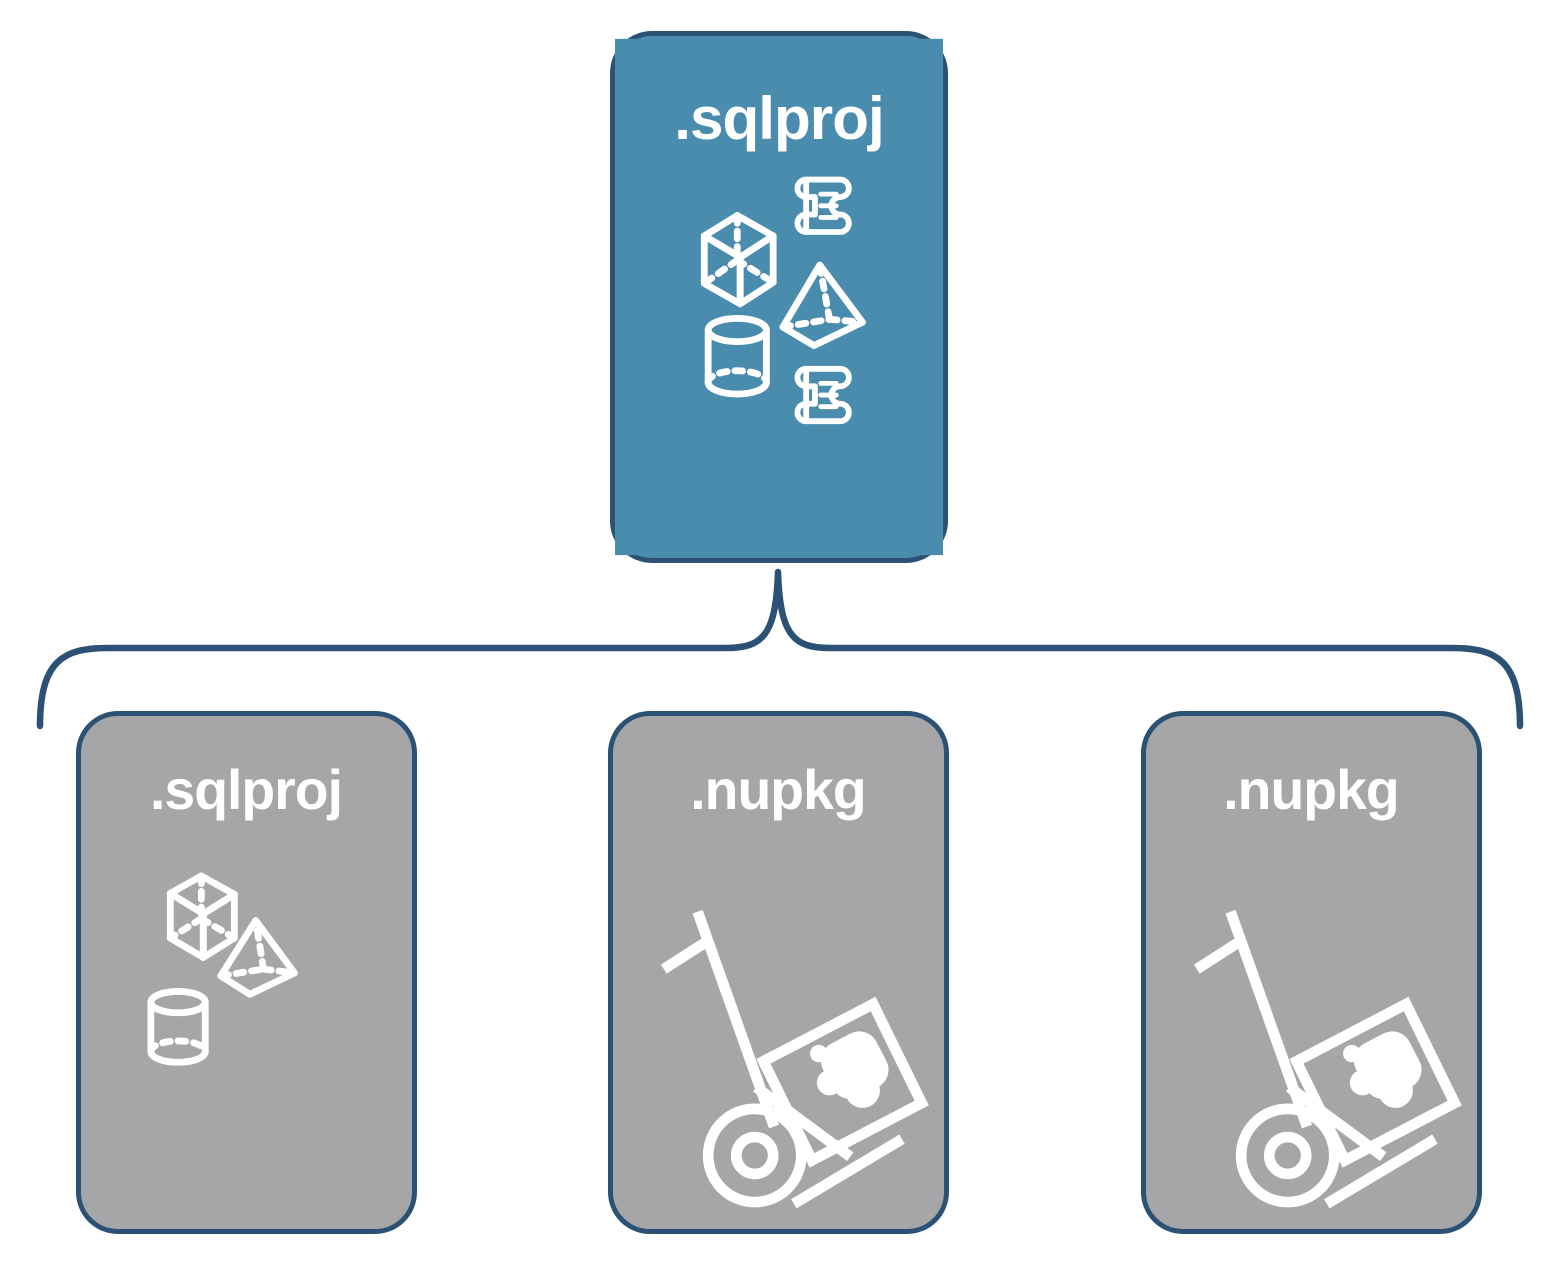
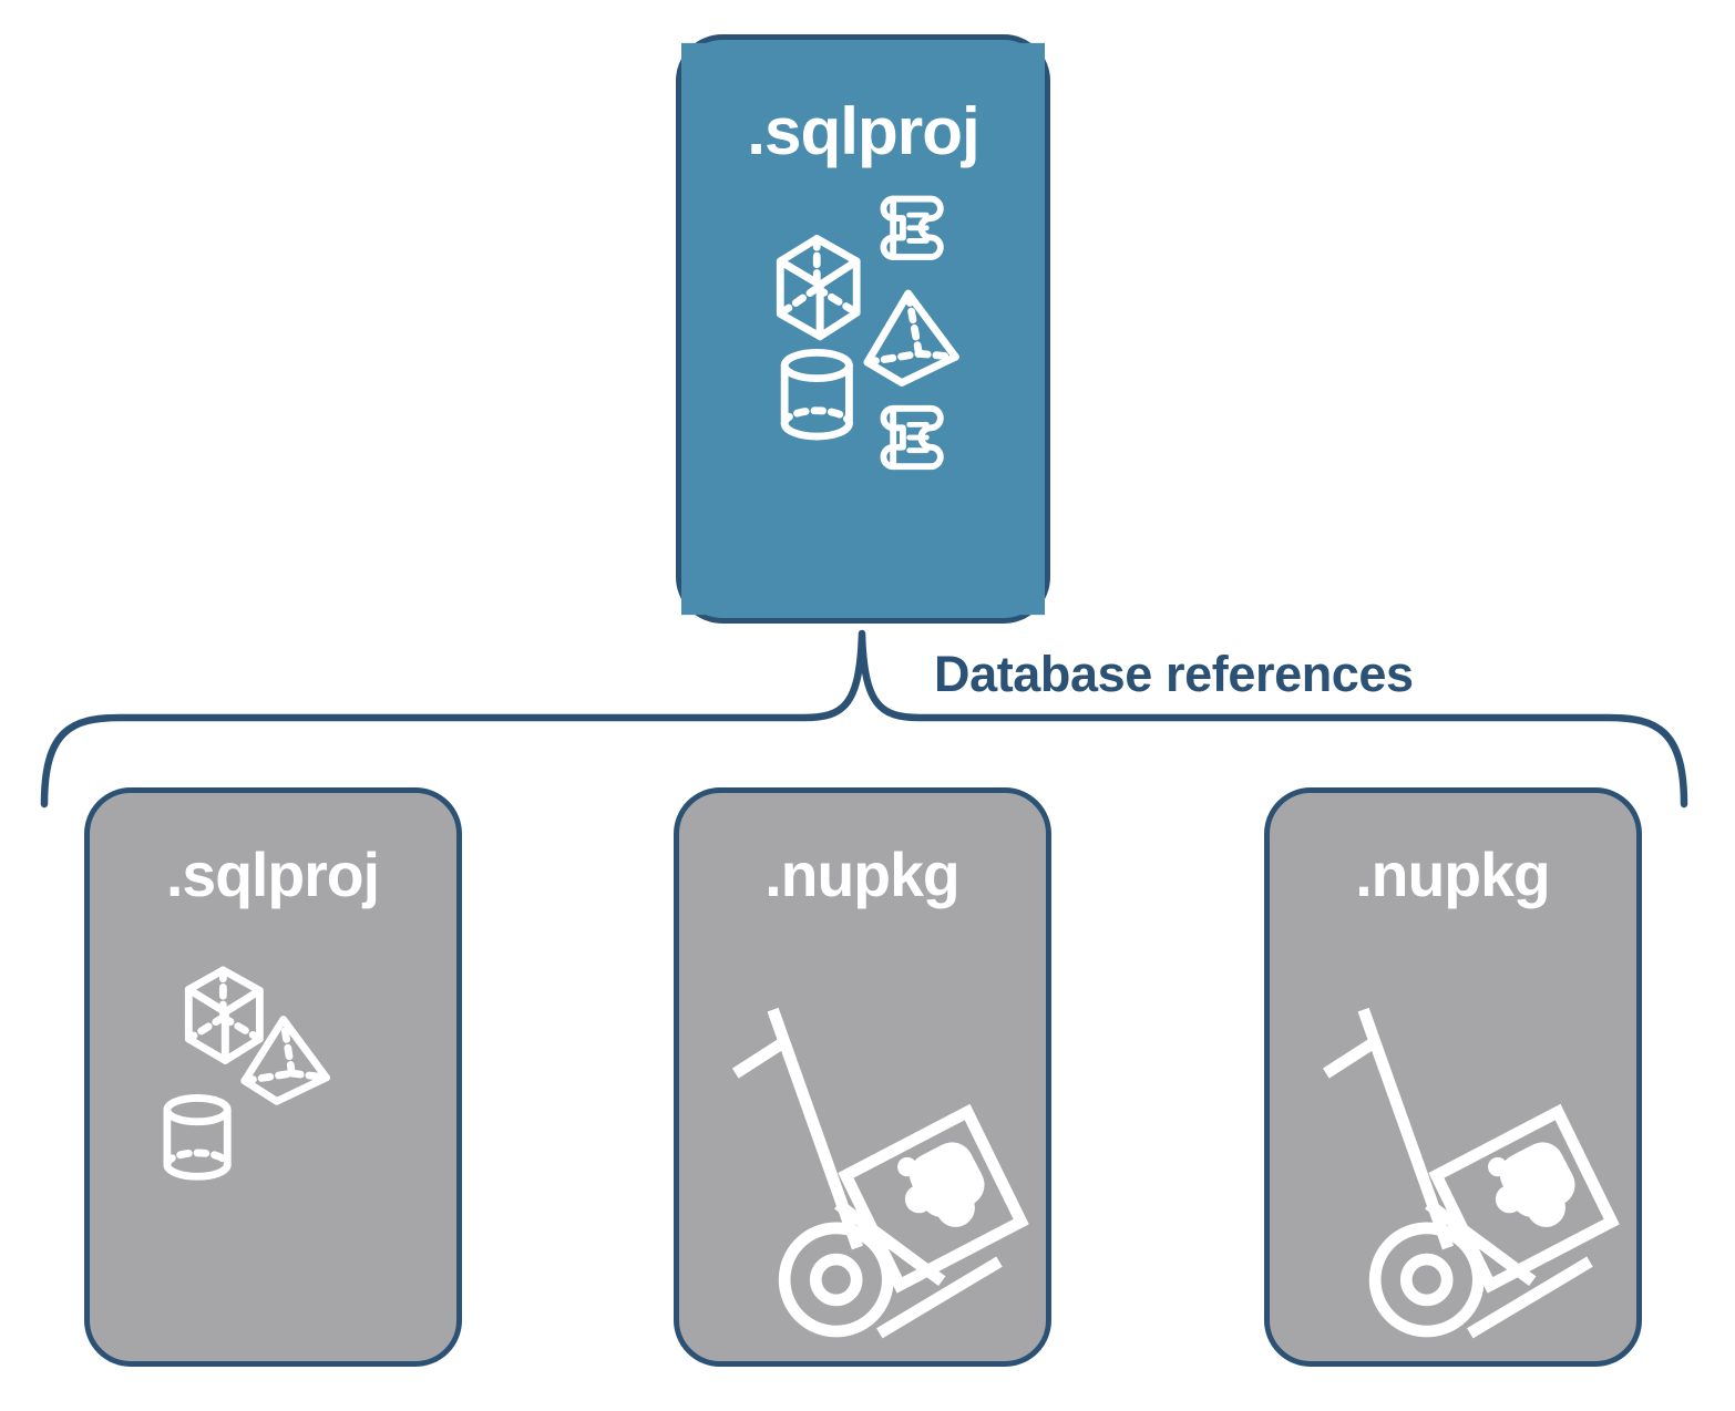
  .sqlproj
+ Database references
  .sqlproj
  .nupkg
  .nupkg
